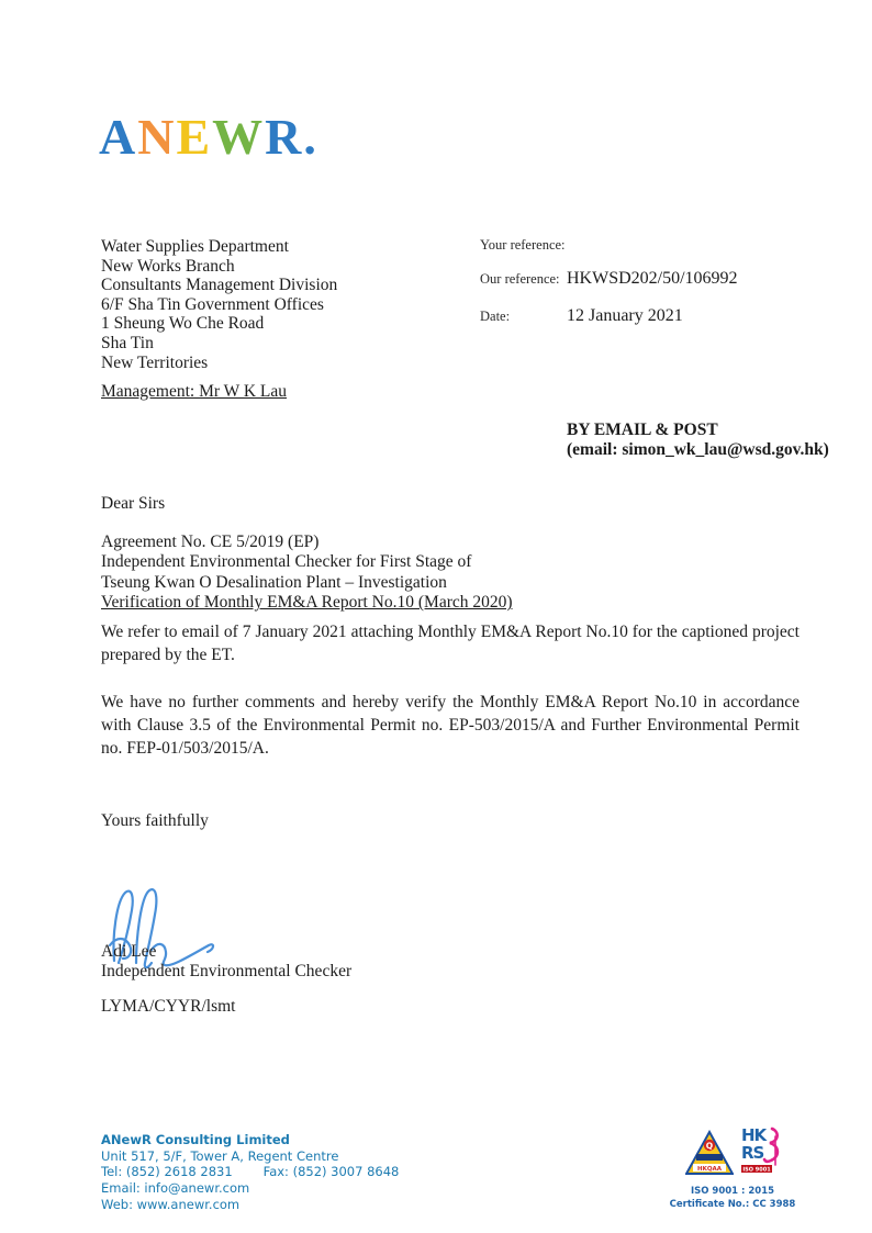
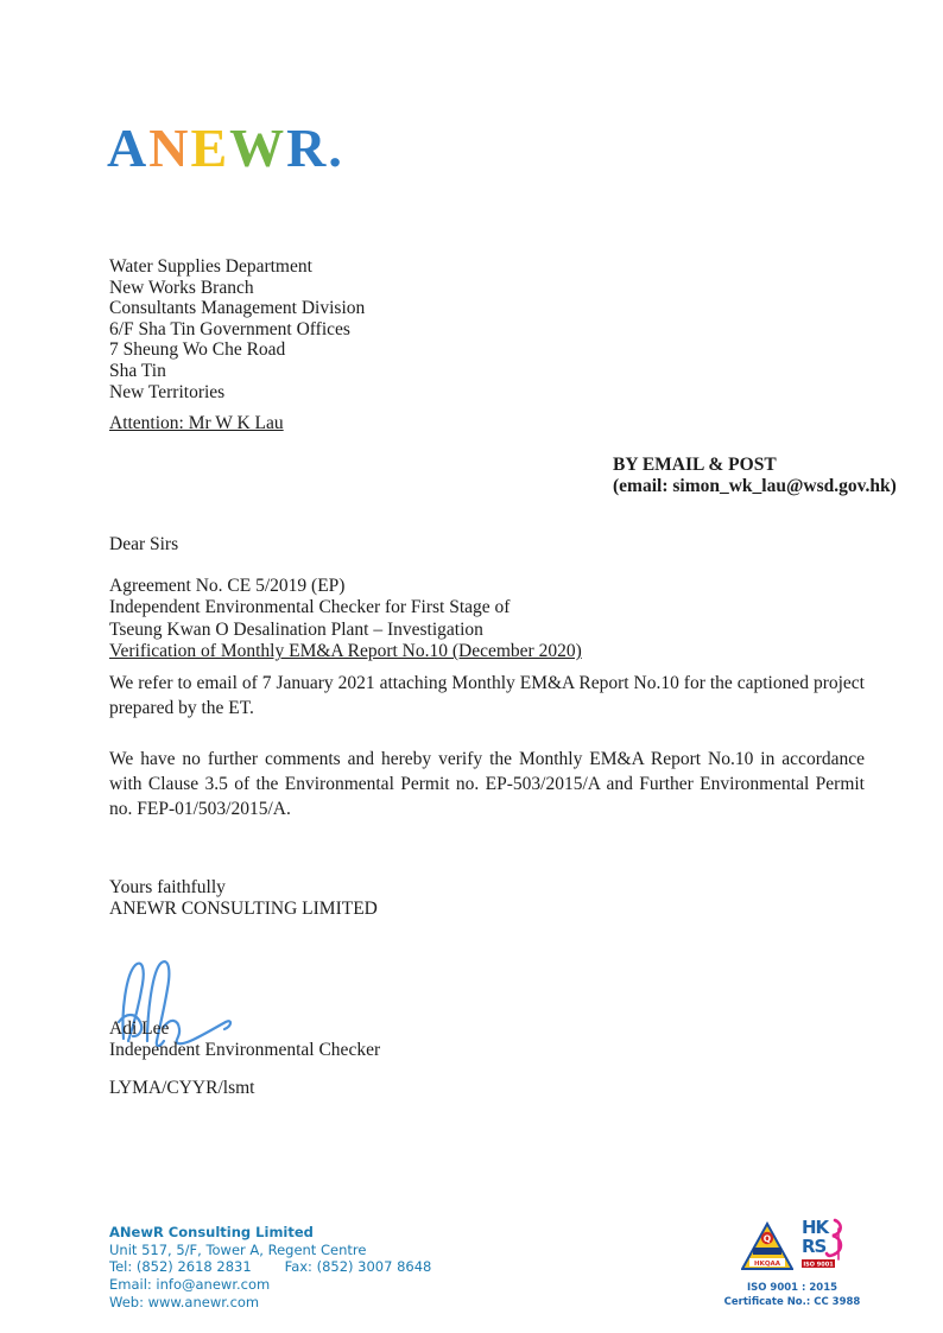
  ANEWR.
  Water Supplies Department
  New Works Branch
  Consultants Management Division
  6/F Sha Tin Government Offices
- 1 Sheung Wo Che Road
+ 7 Sheung Wo Che Road
  Sha Tin
  New Territories
- Management: Mr W K Lau
+ Attention: Mr W K Lau
- Your reference:
- Our reference:
- HKWSD202/50/106992
- Date:
- 12 January 2021
  BY EMAIL & POST
  (email: simon_wk_lau@wsd.gov.hk)
  Dear Sirs
  Agreement No. CE 5/2019 (EP)
  Independent Environmental Checker for First Stage of
  Tseung Kwan O Desalination Plant – Investigation
- Verification of Monthly EM&A Report No.10 (March 2020)
+ Verification of Monthly EM&A Report No.10 (December 2020)
  We refer to email of 7 January 2021 attaching Monthly EM&A Report No.10 for the captioned project prepared by the ET.
  We have no further comments and hereby verify the Monthly EM&A Report No.10 in accordance with Clause 3.5 of the Environmental Permit no. EP-503/2015/A and Further Environmental Permit no. FEP-01/503/2015/A.
  Yours faithfully
+ ANEWR CONSULTING LIMITED
  Adi Lee
  Independent Environmental Checker
  LYMA/CYYR/lsmt
  ANewR Consulting Limited
  Unit 517, 5/F, Tower A, Regent Centre
  Tel: (852) 2618 2831 Fax: (852) 3007 8648
  Email: info@anewr.com
  Web: www.anewr.com
  Q
  HK
  RS
  ISO 9001 : 2015
  Certificate No.: CC 3988
